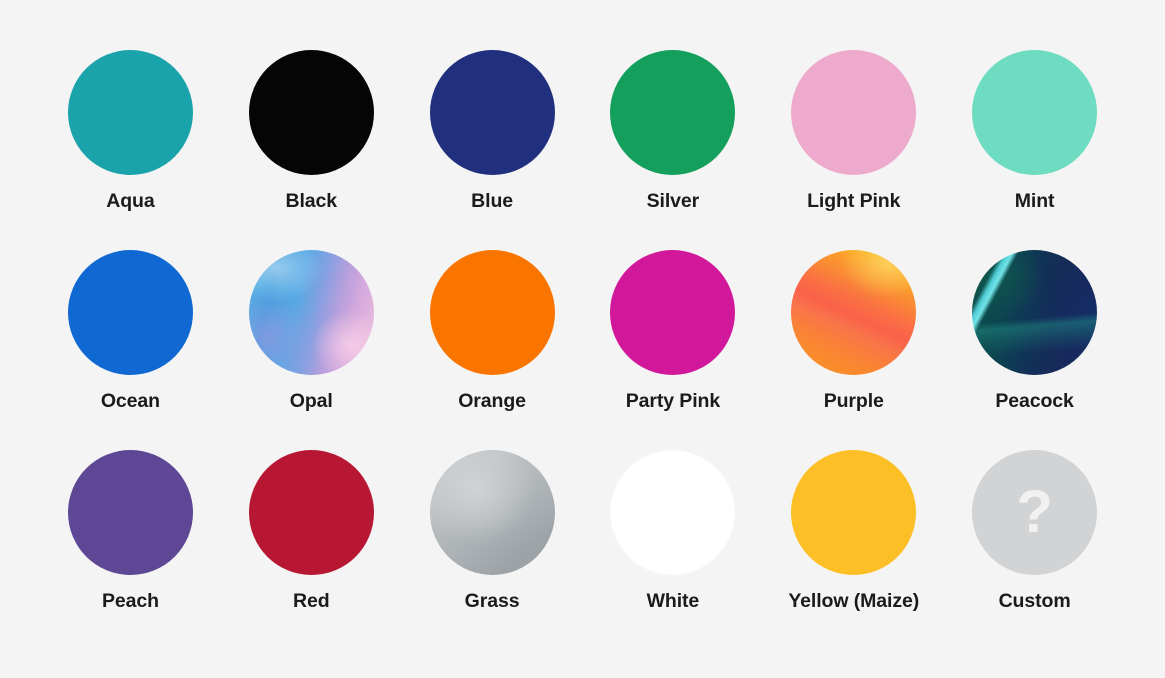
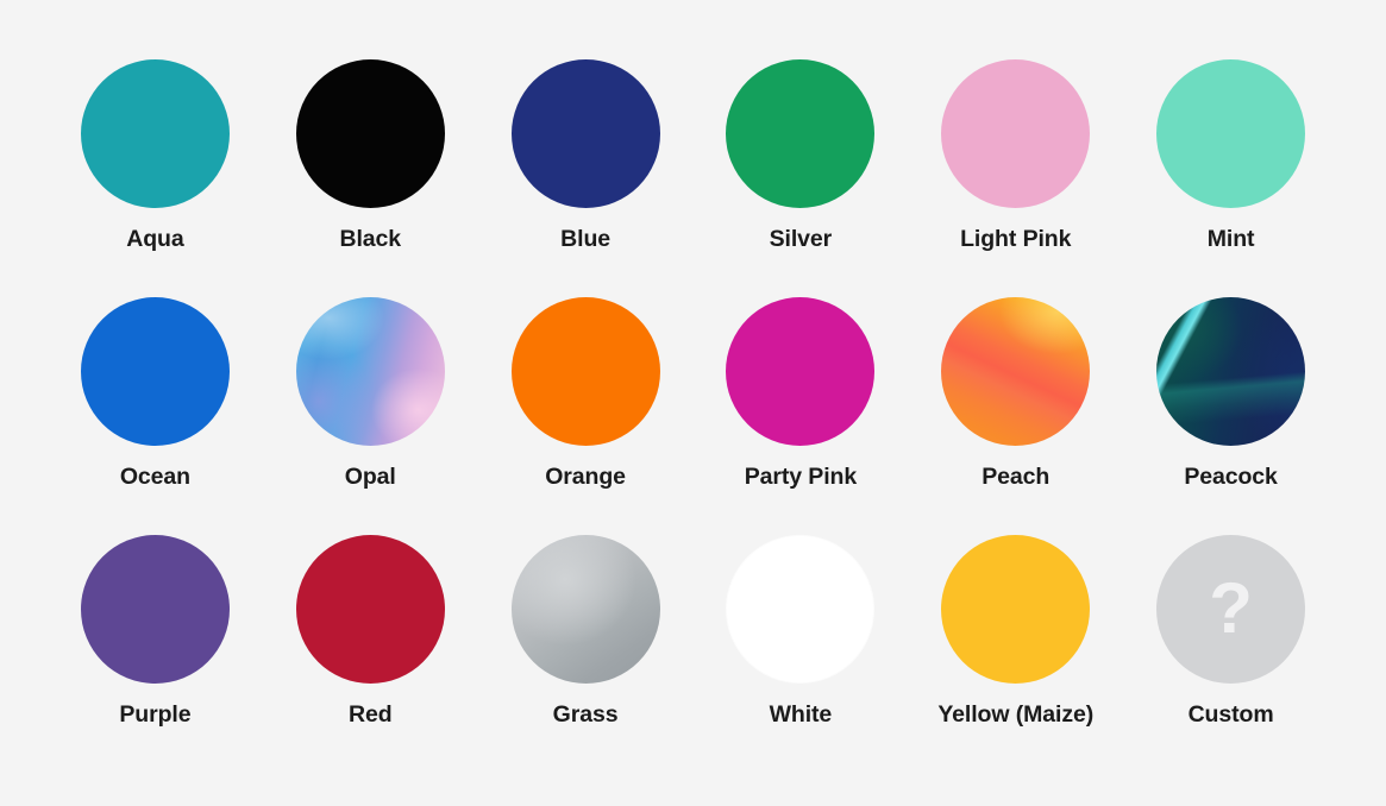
  Aqua
  Black
  Blue
  Silver
  Light Pink
  Mint
  Ocean
  Opal
  Orange
  Party Pink
- Purple
+ Peach
  Peacock
- Peach
+ Purple
  Red
  Grass
  White
  Yellow (Maize)
  ?
  Custom
